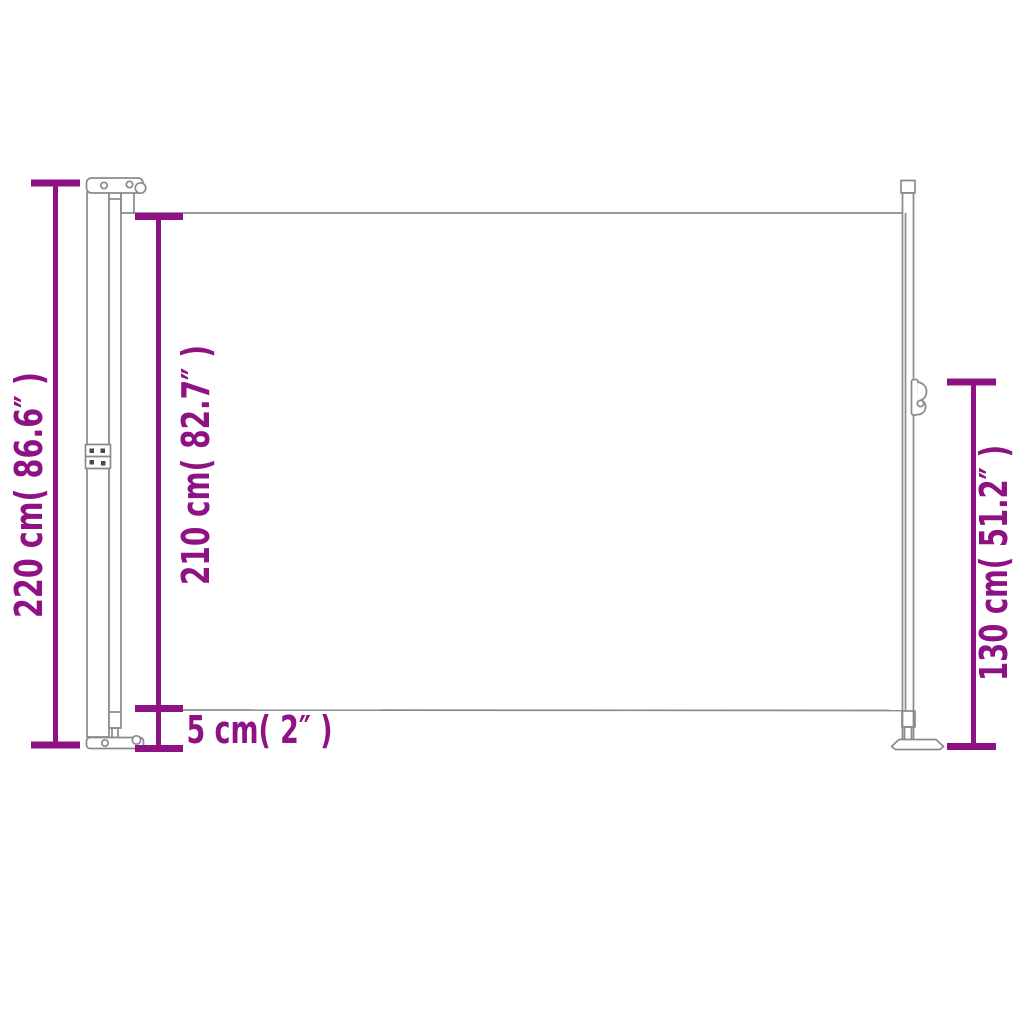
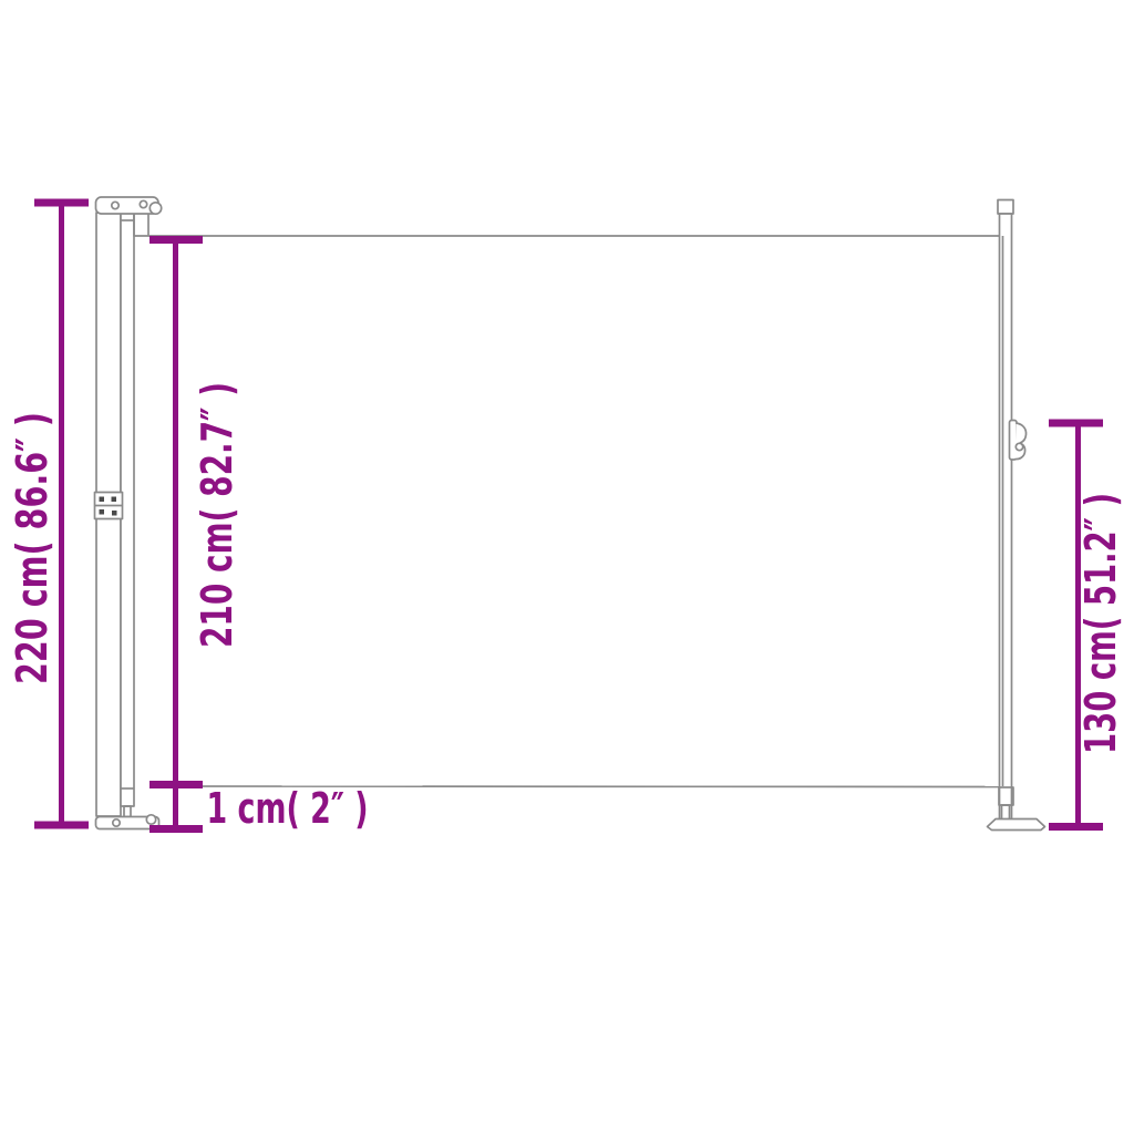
- 5 cm( 2″ )
+ 1 cm( 2″ )
